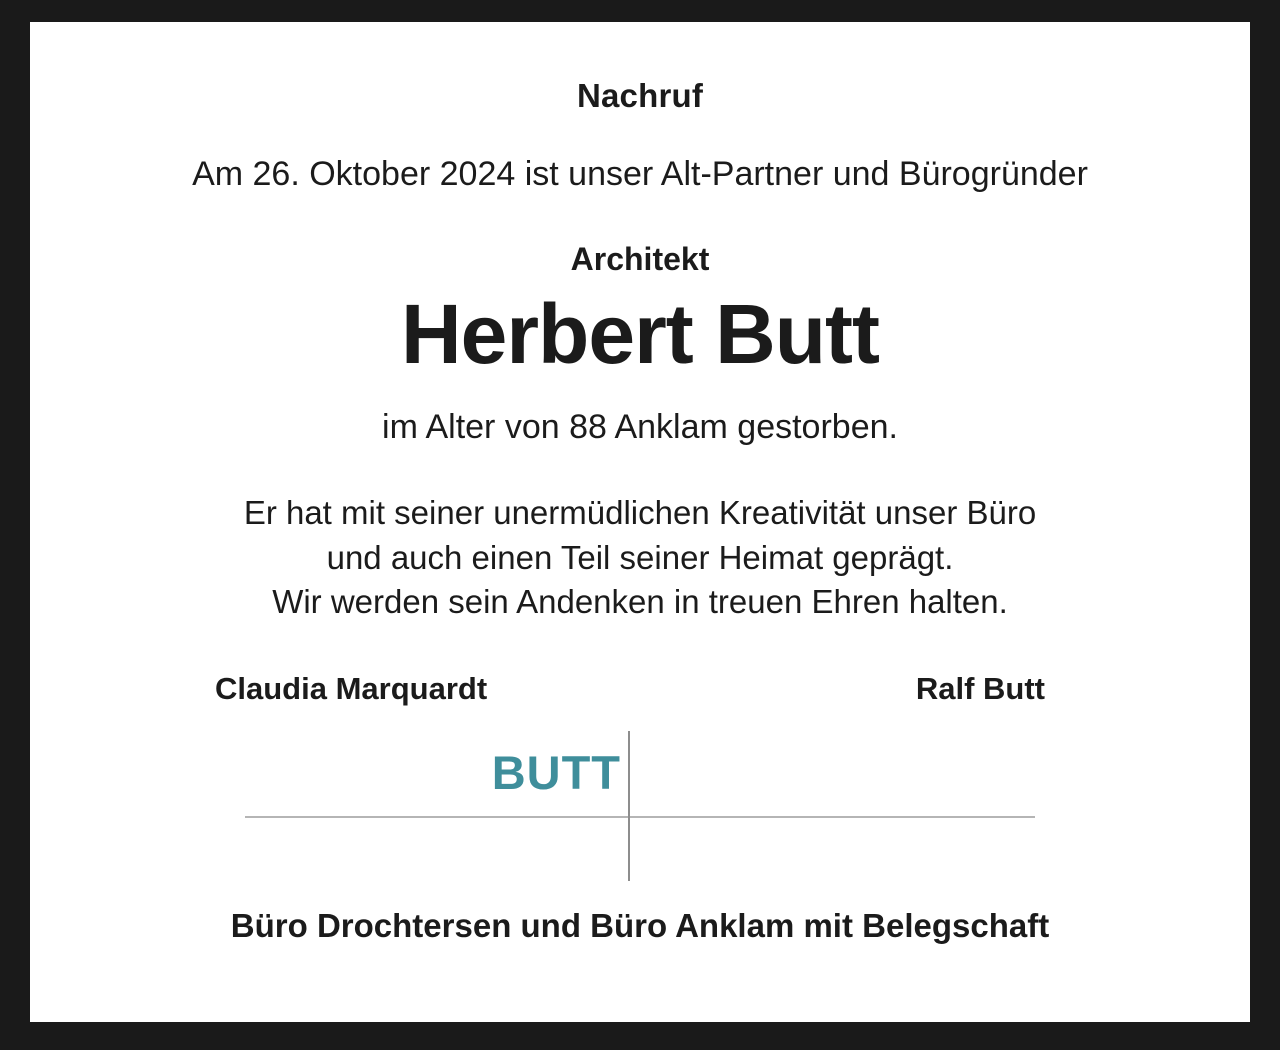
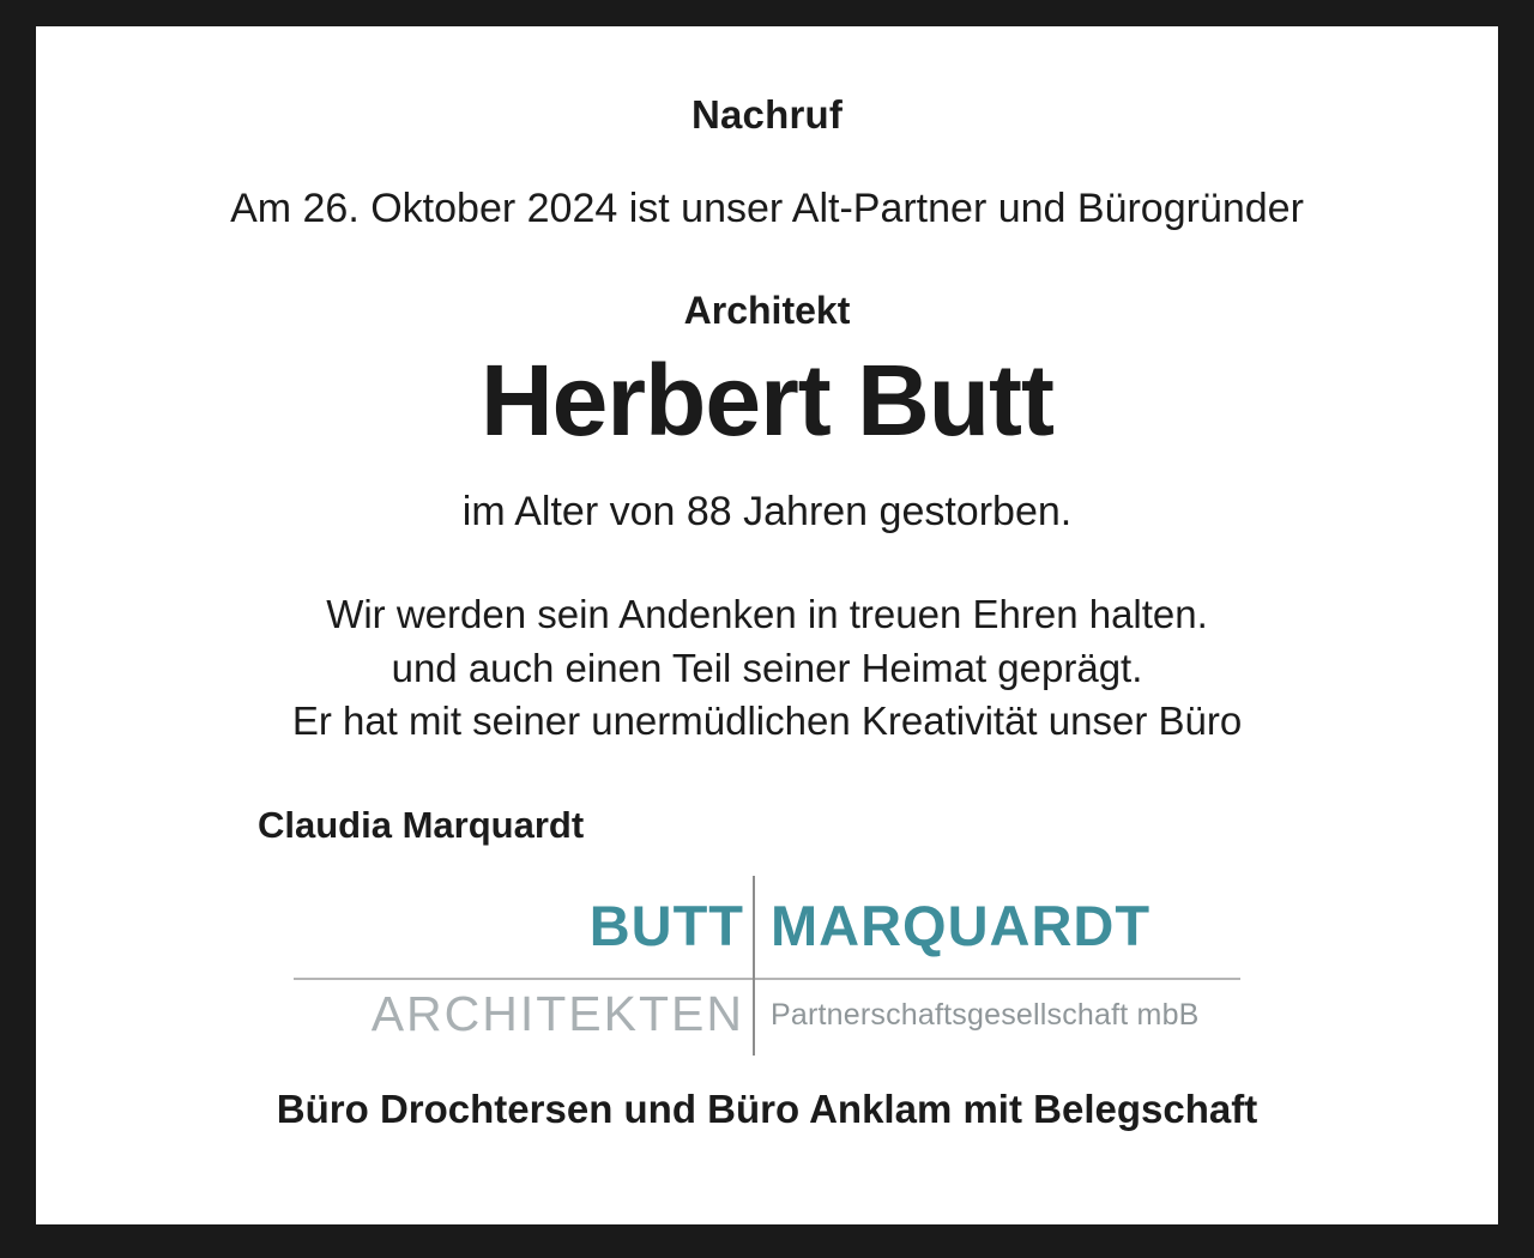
  Nachruf
  Am 26. Oktober 2024 ist unser Alt-Partner und Bürogründer
  Architekt
  Herbert Butt
- im Alter von 88 Anklam gestorben.
+ im Alter von 88 Jahren gestorben.
- Er hat mit seiner unermüdlichen Kreativität unser Büro
+ Wir werden sein Andenken in treuen Ehren halten.
  und auch einen Teil seiner Heimat geprägt.
- Wir werden sein Andenken in treuen Ehren halten.
+ Er hat mit seiner unermüdlichen Kreativität unser Büro
  Claudia Marquardt
- Ralf Butt
  BUTT
+ MARQUARDT
+ ARCHITEKTEN
+ Partnerschaftsgesellschaft mbB
  Büro Drochtersen und Büro Anklam mit Belegschaft
